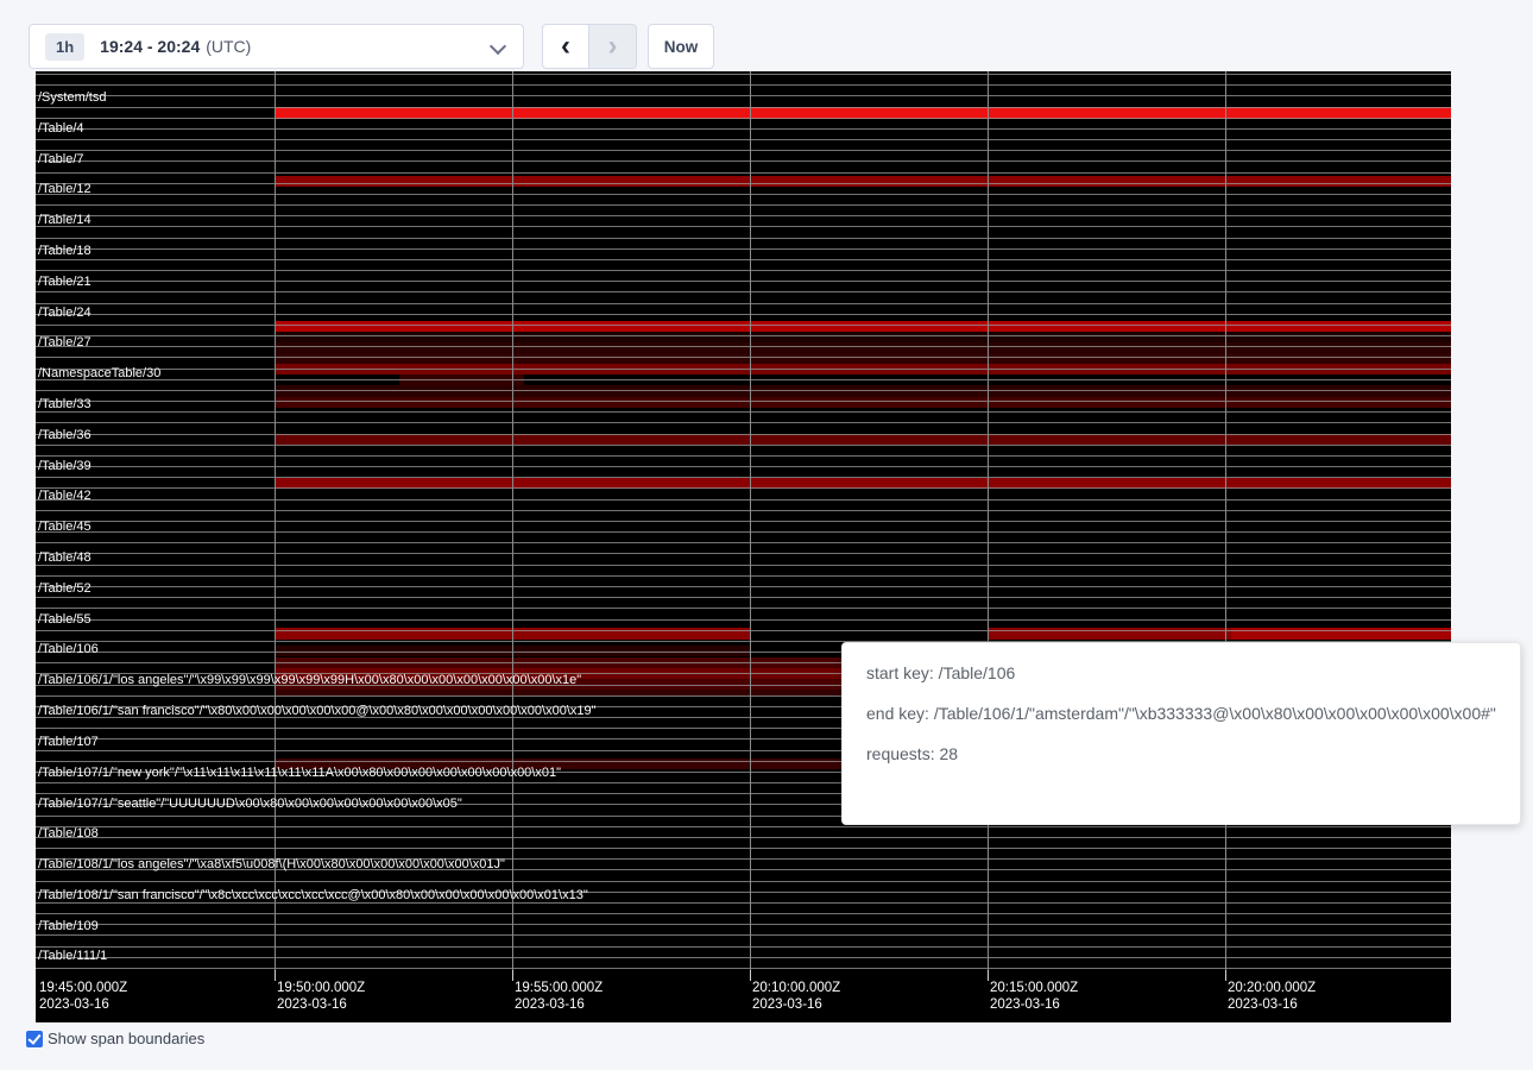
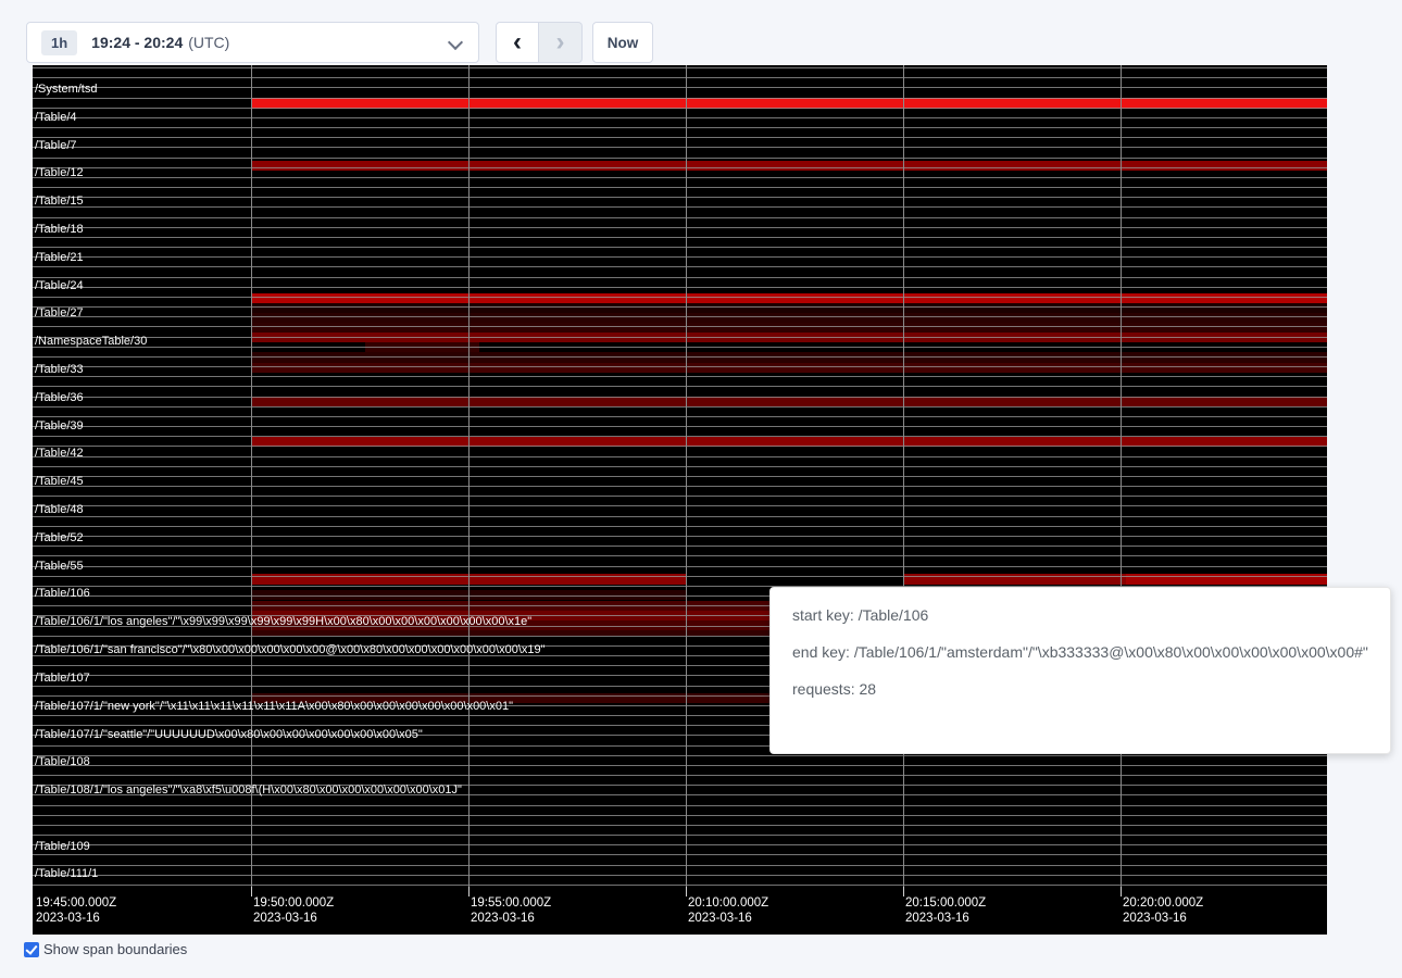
  1h
  19:24 - 20:24
  (UTC)
  ‹
  ›
  Now
  /System/tsd
  /Table/4
  /Table/7
  /Table/12
- /Table/14
+ /Table/15
  /Table/18
  /Table/21
  /Table/24
  /Table/27
  /NamespaceTable/30
  /Table/33
  /Table/36
  /Table/39
  /Table/42
  /Table/45
  /Table/48
  /Table/52
  /Table/55
  /Table/106
  /Table/106/1/"los angeles"/"\x99\x99\x99\x99\x99\x99H\x00\x80\x00\x00\x00\x00\x00\x00\x1e"
  /Table/106/1/"san francisco"/"\x80\x00\x00\x00\x00\x00@\x00\x80\x00\x00\x00\x00\x00\x00\x19"
  /Table/107
  /Table/107/1/"new york"/"\x11\x11\x11\x11\x11\x11A\x00\x80\x00\x00\x00\x00\x00\x00\x01"
  /Table/107/1/"seattle"/"UUUUUUD\x00\x80\x00\x00\x00\x00\x00\x00\x05"
  /Table/108
  /Table/108/1/"los angeles"/"\xa8\xf5\u008f\(H\x00\x80\x00\x00\x00\x00\x00\x01J"
- /Table/108/1/"san francisco"/"\x8c\xcc\xcc\xcc\xcc\xcc@\x00\x80\x00\x00\x00\x00\x00\x01\x13"
  /Table/109
  /Table/111/1
  19:45:00.000Z
  2023-03-16
  19:50:00.000Z
  2023-03-16
  19:55:00.000Z
  2023-03-16
  20:10:00.000Z
  2023-03-16
  20:15:00.000Z
  2023-03-16
  20:20:00.000Z
  2023-03-16
  start key: /Table/106
  end key: /Table/106/1/"amsterdam"/"\xb333333@\x00\x80\x00\x00\x00\x00\x00\x00#"
  requests: 28
  Show span boundaries
